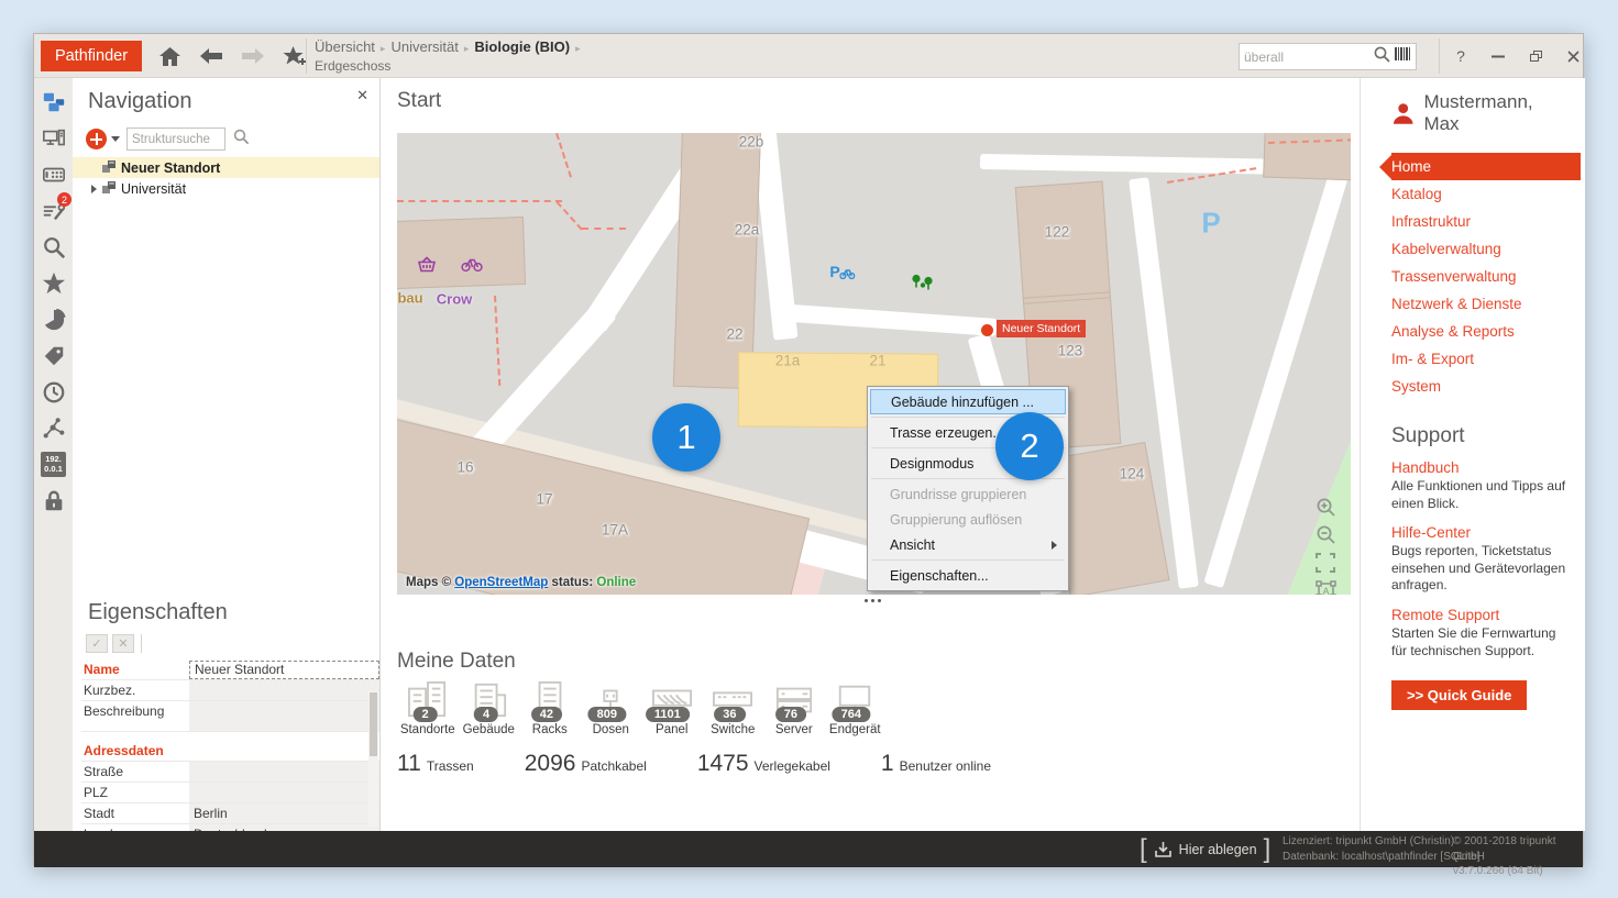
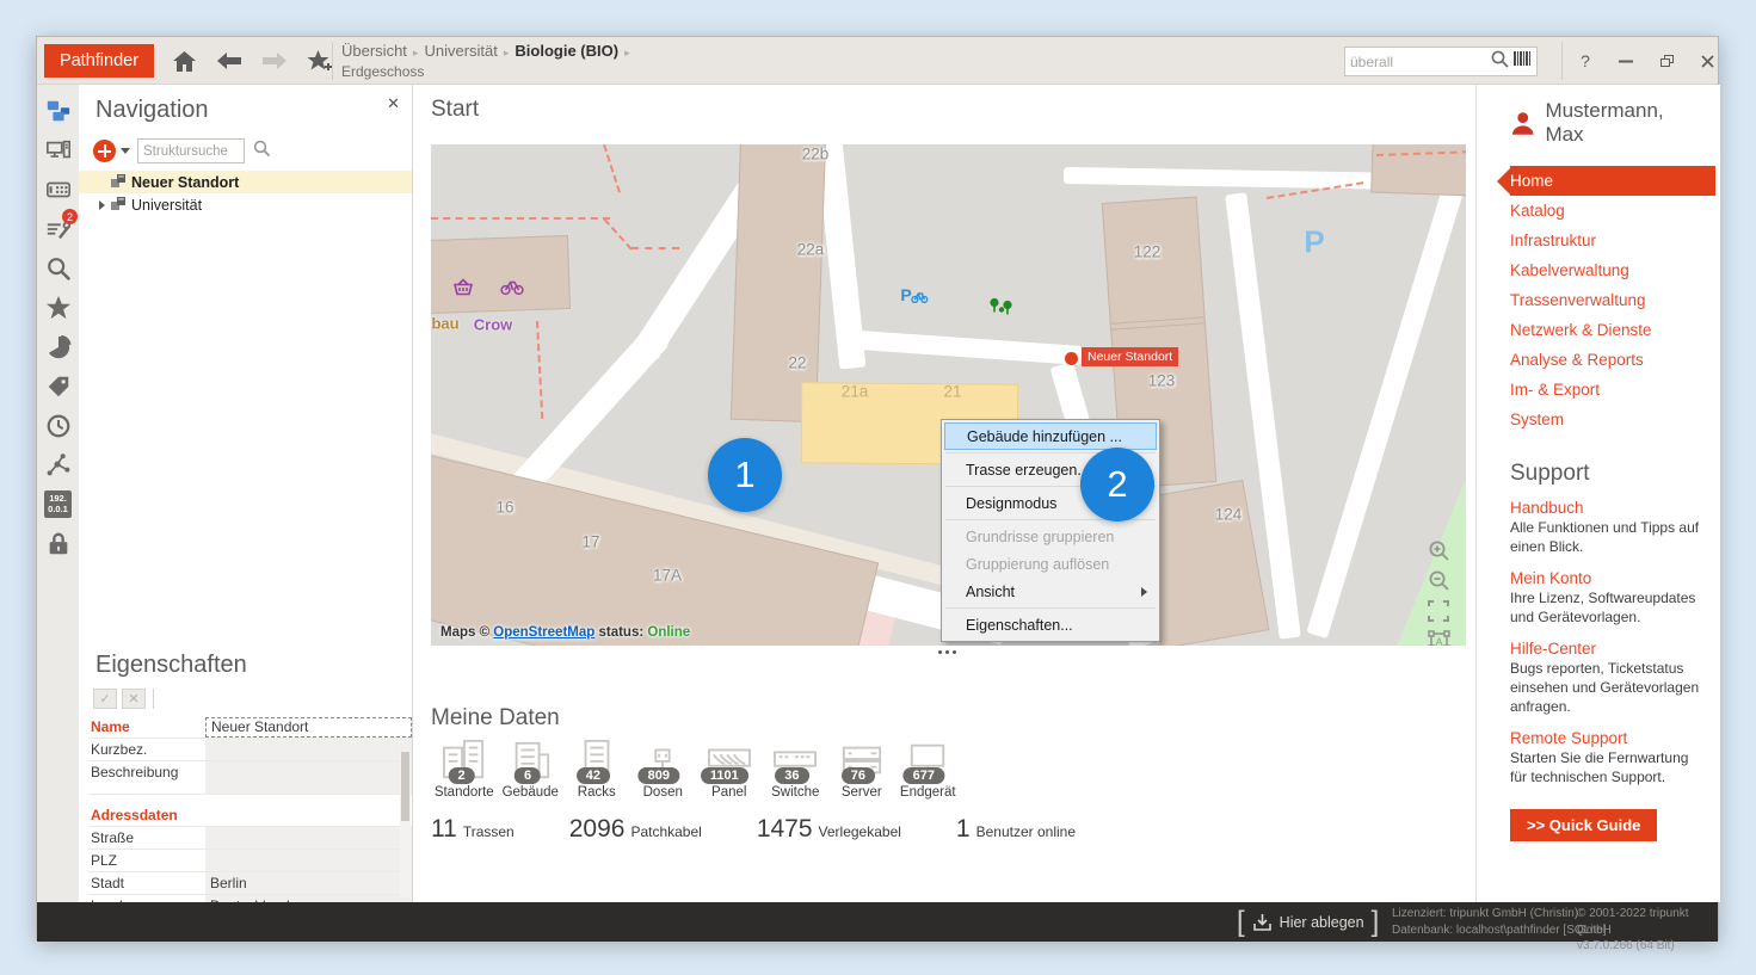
  Pathfinder
  Übersicht ▸ Universität ▸ Biologie (BIO) ▸
  Erdgeschoss
  überall
  ?
  2
  192.
  0.0.1
  Navigation
  ✕
  Struktursuche
  Neuer Standort
  Universität
  Eigenschaften
  ✓
  ✕
  Name
  Neuer Standort
  Kurzbez.
  Beschreibung
  Adressdaten
  Straße
  PLZ
  Stadt
  Berlin
  Start
  22b
  22a
  22
  21a
  21
  122
  123
  124
  16
  17
  17A
  P
  P
  bau
  Crow
  Neuer Standort
  A
  Maps © OpenStreetMap status: Online
  1
  2
  Gebäude hinzufügen ...
  Trasse erzeugen.
  Designmodus
  Grundrisse gruppieren
  Gruppierung auflösen
  Ansicht
  Eigenschaften...
  Meine Daten
  2
  Standorte
- 4
+ 6
  Gebäude
  42
  Racks
  809
  Dosen
  1101
  Panel
  36
  Switche
  76
  Server
- 764
+ 677
  Endgerät
  11
  Trassen
  2096
  Patchkabel
  1475
  Verlegekabel
  1
  Benutzer online
  Mustermann, Max
  Home
  Katalog
  Infrastruktur
  Kabelverwaltung
  Trassenverwaltung
  Netzwerk & Dienste
  Analyse & Reports
  Im- & Export
  System
  Support
  Handbuch
  Alle Funktionen und Tipps auf einen Blick.
+ Mein Konto
+ Ihre Lizenz, Softwareupdates und Gerätevorlagen.
  Hilfe-Center
  Bugs reporten, Ticketstatus einsehen und Gerätevorlagen anfragen.
  Remote Support
  Starten Sie die Fernwartung für technischen Support.
  >> Quick Guide
  [
  Hier ablegen
  ]
  Lizenziert: tripunkt GmbH (Christin)
  Datenbank: localhost\pathfinder [SQLite]
- © 2001-2018 tripunkt GmbH
+ © 2001-2022 tripunkt GmbH
  v3.7.0.266 (64 Bit)
